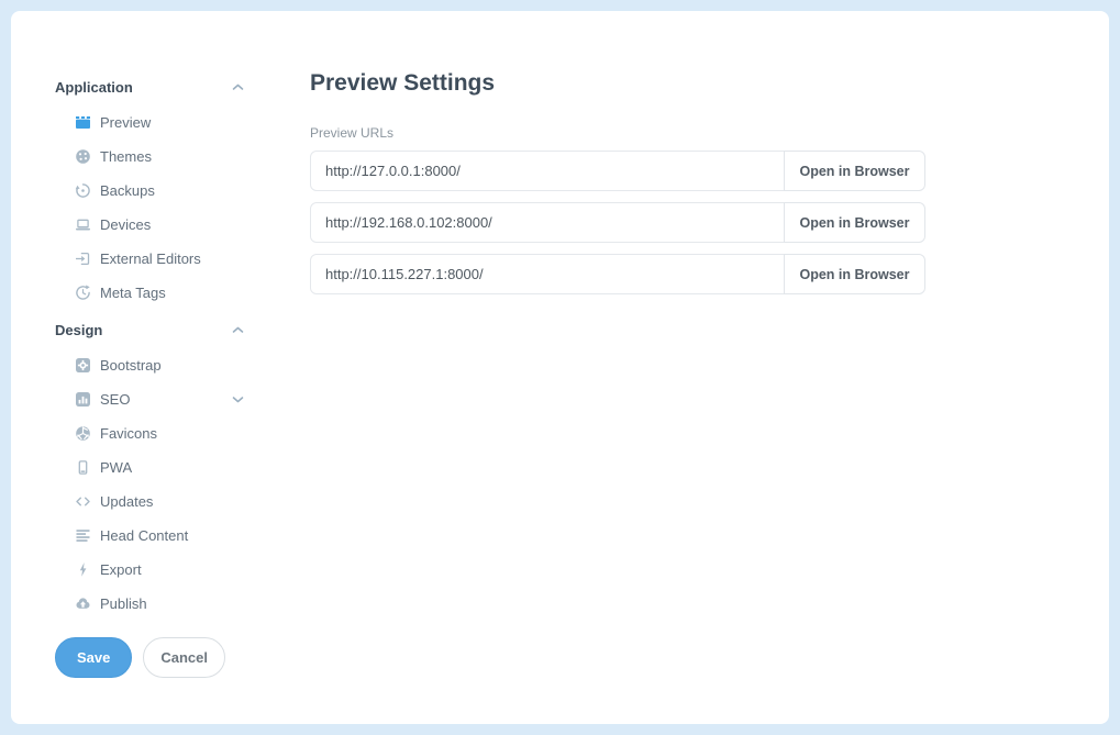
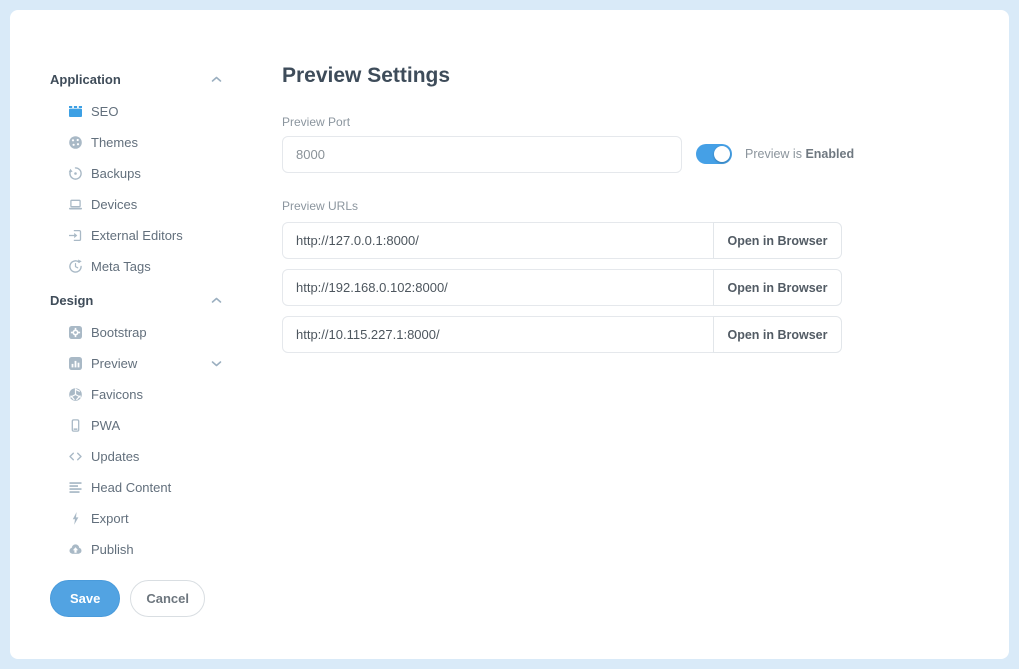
  Application
- Preview
+ SEO
  Themes
  Backups
  Devices
  External Editors
  Meta Tags
  Design
  Bootstrap
- SEO
+ Preview
  Favicons
  PWA
  Updates
  Head Content
  Export
  Publish
  Save
  Cancel
  Preview Settings
+ Preview Port
+ 8000
+ Preview is Enabled
  Preview URLs
  http://127.0.0.1:8000/
  Open in Browser
  http://192.168.0.102:8000/
  Open in Browser
  http://10.115.227.1:8000/
  Open in Browser
